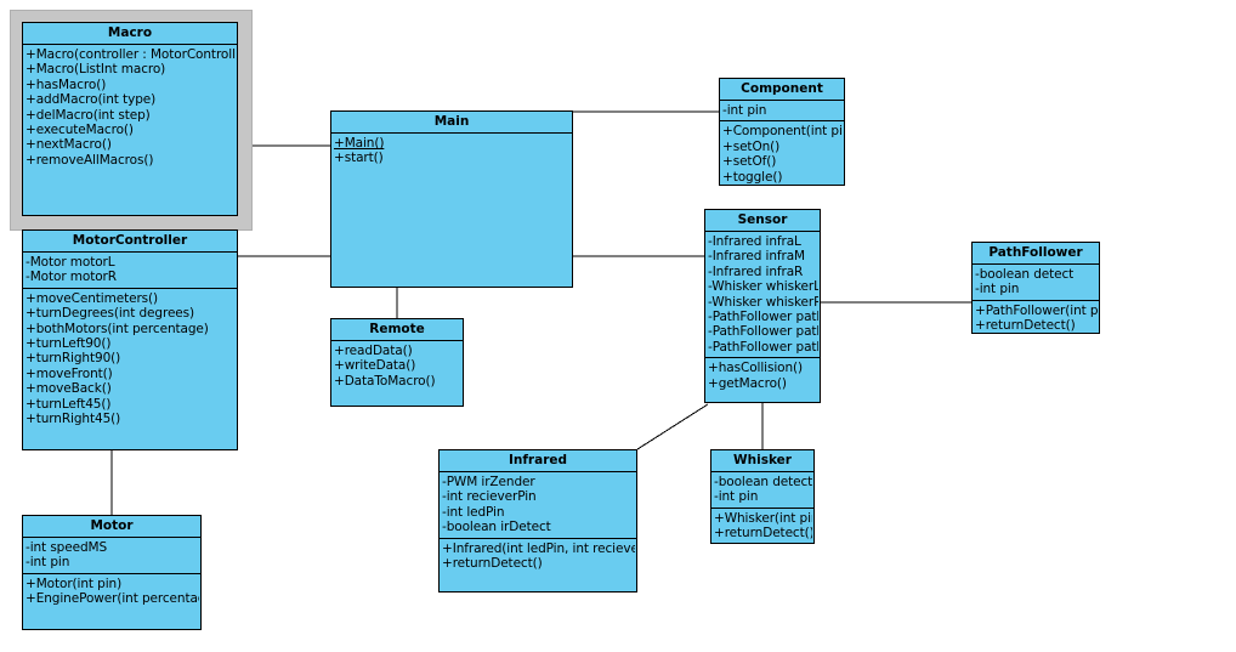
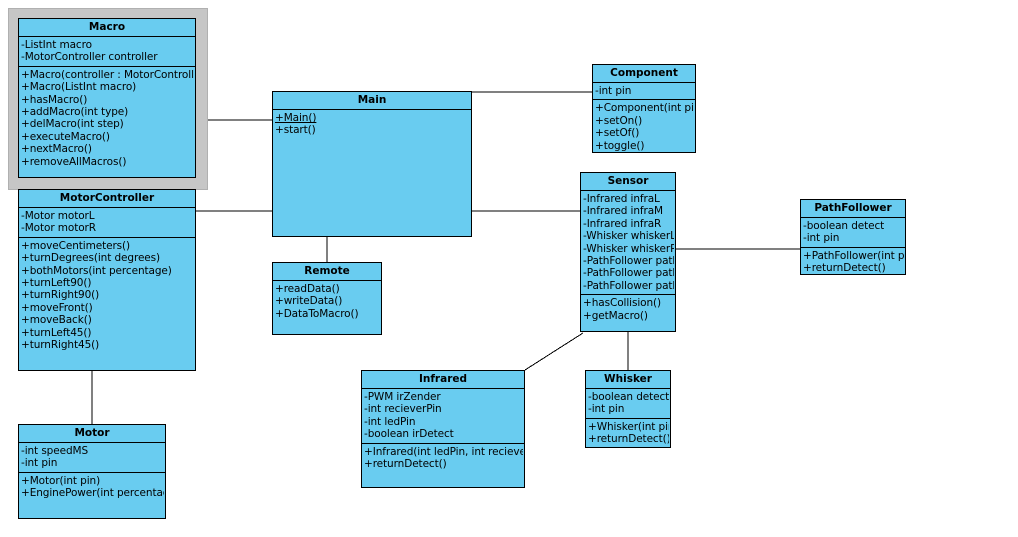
  Macro
+ -ListInt macro
+ -MotorController controller
  +Macro(controller : MotorControll
  +Macro(ListInt macro)
  +hasMacro()
  +addMacro(int type)
  +delMacro(int step)
  +executeMacro()
  +nextMacro()
  +removeAllMacros()
  MotorController
  -Motor motorL
  -Motor motorR
  +moveCentimeters()
  +turnDegrees(int degrees)
  +bothMotors(int percentage)
  +turnLeft90()
  +turnRight90()
  +moveFront()
  +moveBack()
  +turnLeft45()
  +turnRight45()
  Motor
  -int speedMS
  -int pin
  +Motor(int pin)
  +EnginePower(int percenta
  Main
  +Main()
  +start()
  Remote
  +readData()
  +writeData()
  +DataToMacro()
  Component
  -int pin
  +Component(int pi
  +setOn()
  +setOf()
  +toggle()
  Sensor
  -Infrared infraL
  -Infrared infraM
  -Infrared infraR
  -Whisker whiskerL
  -Whisker whiskerR
  -PathFollower pat
  -PathFollower pat
  -PathFollower pat
  +hasCollision()
  +getMacro()
  PathFollower
  -boolean detect
  -int pin
  +PathFollower(int p
  +returnDetect()
  Infrared
  -PWM irZender
  -int recieverPin
  -int ledPin
  -boolean irDetect
  +Infrared(int ledPin, int recieve
  +returnDetect()
  Whisker
  -boolean detect
  -int pin
  +Whisker(int pi
  +returnDetect()
